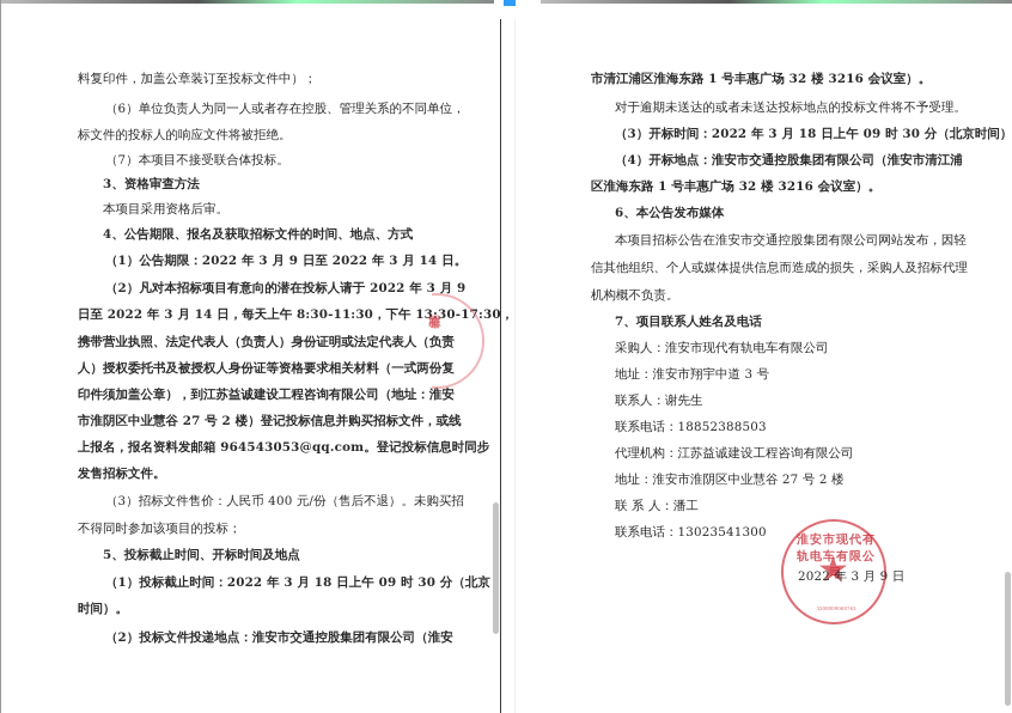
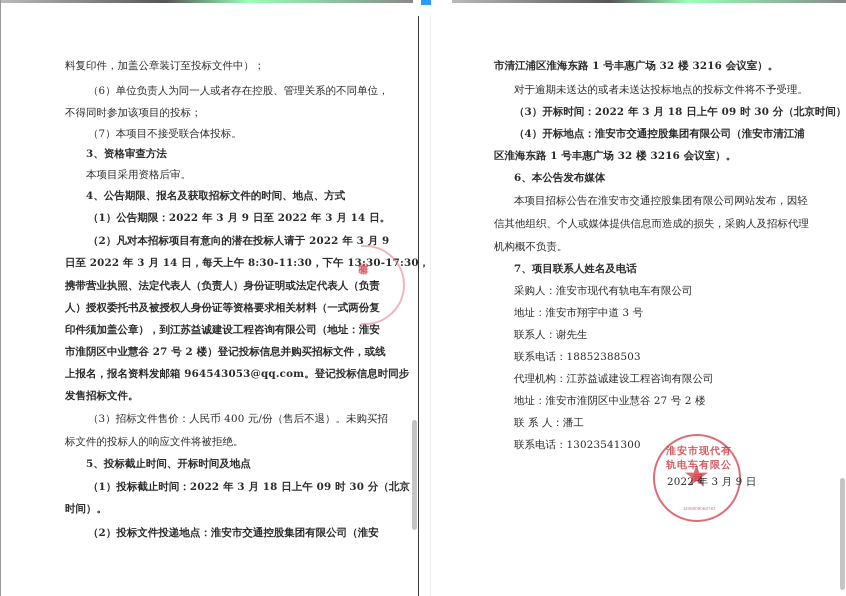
  料复印件，加盖公章装订至投标文件中）；
  （6）单位负责人为同一人或者存在控股、管理关系的不同单位，
- 标文件的投标人的响应文件将被拒绝。
+ 不得同时参加该项目的投标；
  （7）本项目不接受联合体投标。
  3、资格审查方法
  本项目采用资格后审。
  4、公告期限、报名及获取招标文件的时间、地点、方式
  （1）公告期限：2022 年 3 月 9 日至 2022 年 3 月 14 日。
  （2）凡对本招标项目有意向的潜在投标人请于 2022 年 3 月 9
  日至 2022 年 3 月 14 日，每天上午 8:30-11:30，下午 13:30-17:30，
  携带营业执照、法定代表人（负责人）身份证明或法定代表人（负责
  人）授权委托书及被授权人身份证等资格要求相关材料（一式两份复
  印件须加盖公章），到江苏益诚建设工程咨询有限公司（地址：淮安
  市淮阴区中业慧谷 27 号 2 楼）登记投标信息并购买招标文件，或线
  上报名，报名资料发邮箱 964543053@qq.com。登记投标信息时同步
  发售招标文件。
  （3）招标文件售价：人民币 400 元/份（售后不退）。未购买招
- 不得同时参加该项目的投标；
+ 标文件的投标人的响应文件将被拒绝。
  5、投标截止时间、开标时间及地点
  （1）投标截止时间：2022 年 3 月 18 日上午 09 时 30 分（北京
  时间）。
  （2）投标文件投递地点：淮安市交通控股集团有限公司（淮安
  市清江浦区淮海东路 1 号丰惠广场 32 楼 3216 会议室）。
  对于逾期未送达的或者未送达投标地点的投标文件将不予受理。
  （3）开标时间：2022 年 3 月 18 日上午 09 时 30 分（北京时间）
  （4）开标地点：淮安市交通控股集团有限公司（淮安市清江浦
  区淮海东路 1 号丰惠广场 32 楼 3216 会议室）。
  6、本公告发布媒体
  本项目招标公告在淮安市交通控股集团有限公司网站发布，因轻
  信其他组织、个人或媒体提供信息而造成的损失，采购人及招标代理
  机构概不负责。
  7、项目联系人姓名及电话
  采购人：淮安市现代有轨电车有限公司
  地址：淮安市翔宇中道 3 号
  联系人：谢先生
  联系电话：18852388503
  代理机构：江苏益诚建设工程咨询有限公司
  地址：淮安市淮阴区中业慧谷 27 号 2 楼
  联 系 人：潘工
  联系电话：13023541300
  淮安市现代有轨电车有限公司
  ★
  2022 年 3 月 9 日
